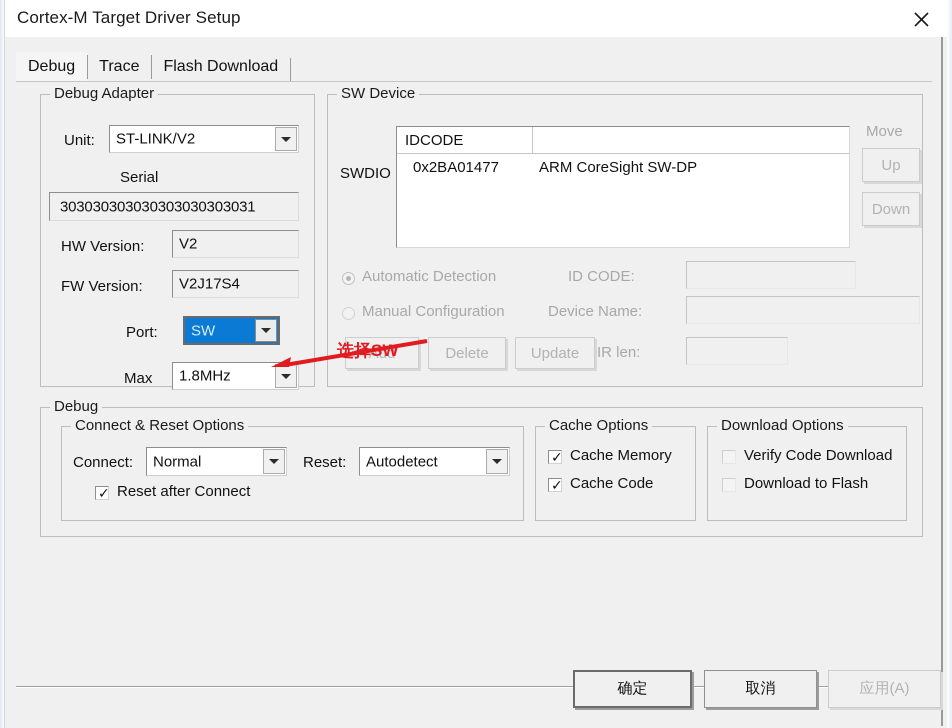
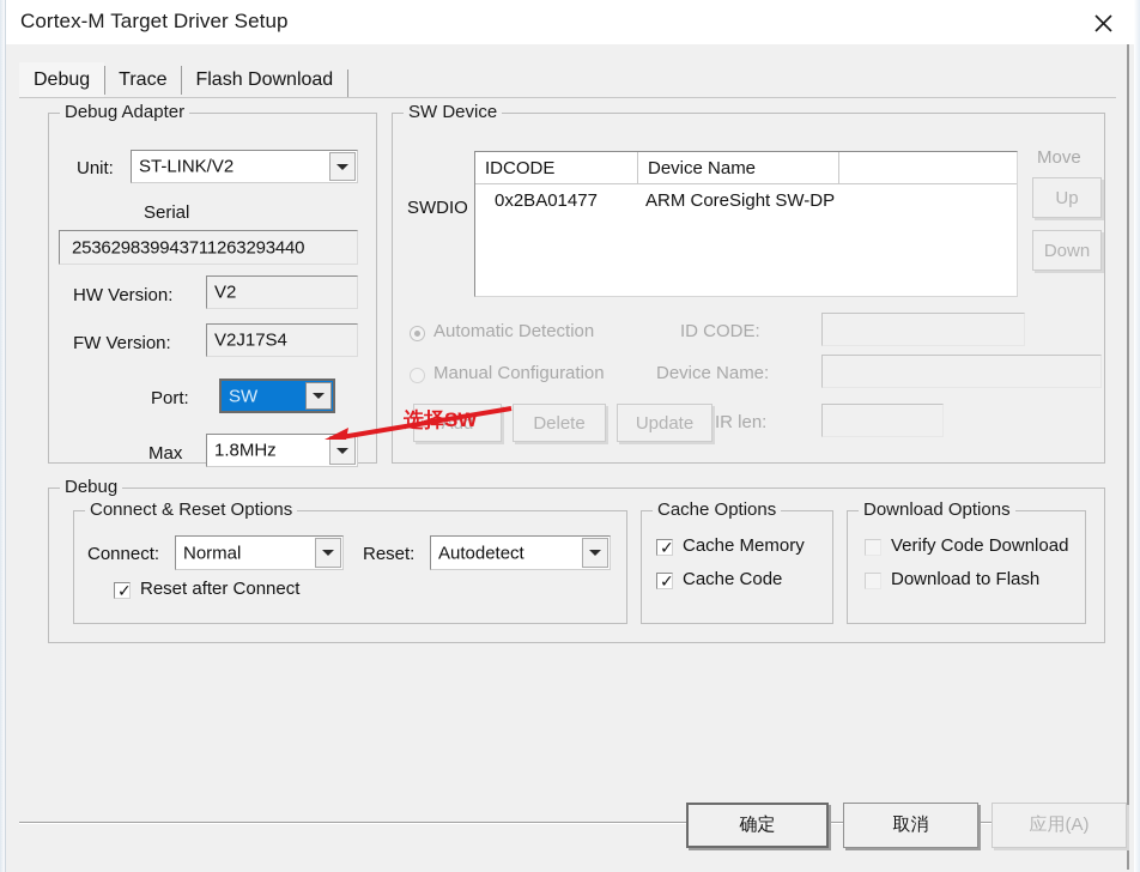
  Cortex-M Target Driver Setup
  Debug
  Trace
  Flash Download
  Debug Adapter
  Unit:
  ST-LINK/V2
  Serial
- 303030303030303030303031
+ 253629839943711263293440
  HW Version:
  V2
  FW Version:
  V2J17S4
  Port:
  SW
  Max
  1.8MHz
  SW Device
  SWDIO
  IDCODE
+ Device Name
  0x2BA01477
  ARM CoreSight SW-DP
  Move
  Up
  Down
  Automatic Detection
  Manual Configuration
  ID CODE:
  Device Name:
  IR len:
  Add
  Delete
  Update
  Debug
  Connect & Reset Options
  Connect:
  Normal
  Reset:
  Autodetect
  ✓
  Reset after Connect
  Cache Options
  ✓
  Cache Memory
  ✓
  Cache Code
  Download Options
  Verify Code Download
  Download to Flash
  选择SW
  确定
  取消
  应用(A)
